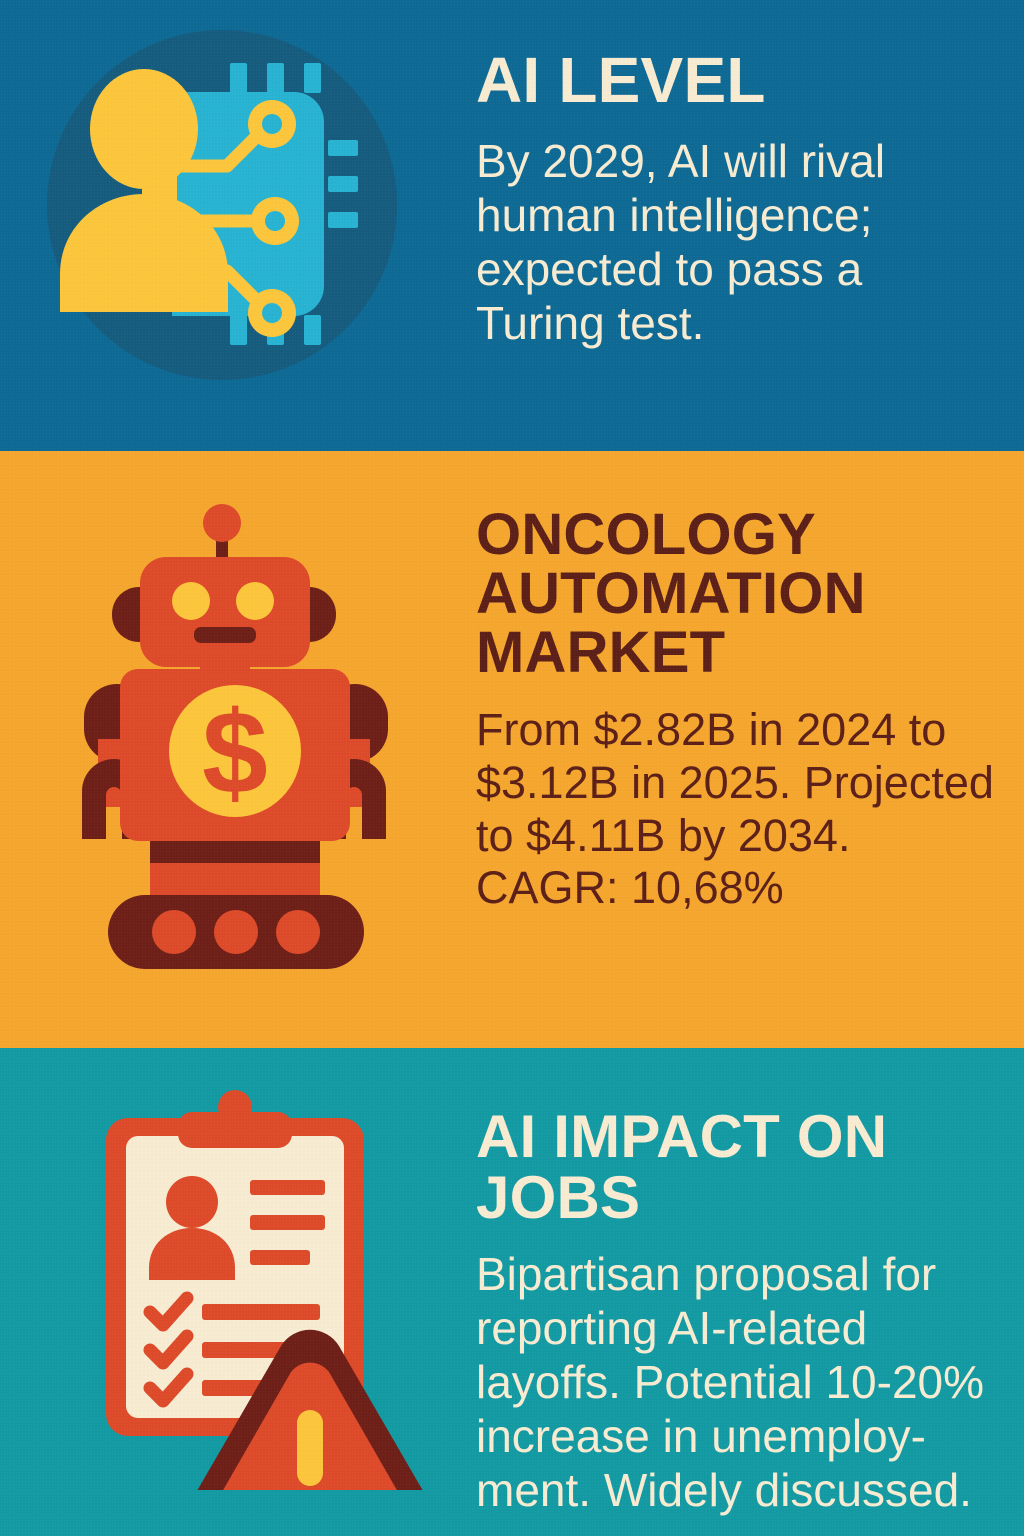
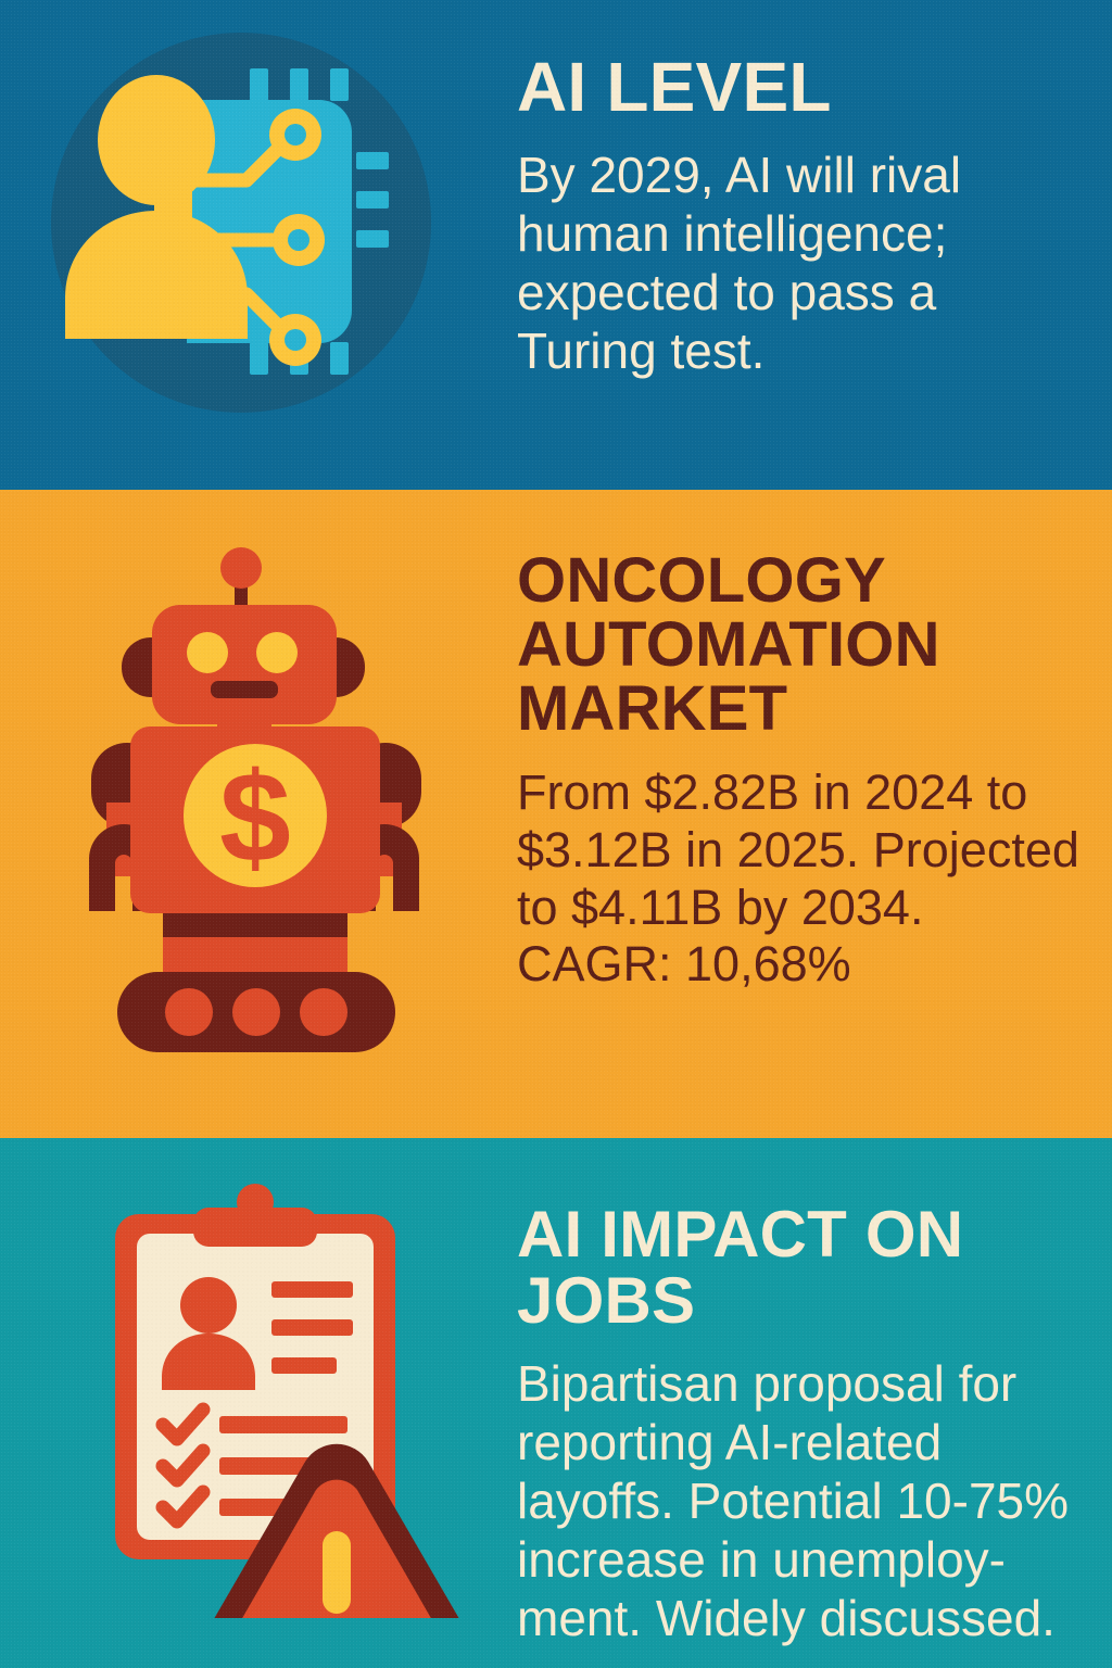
  AI LEVEL
  By 2029, AI will rival human intelligence; expected to pass a Turing test.
  $
  ONCOLOGY AUTOMATION MARKET
  From $2.82B in 2024 to $3.12B in 2025. Projected to $4.11B by 2034. CAGR: 10,68%
  AI IMPACT ON JOBS
- Bipartisan proposal for reporting AI-related layoffs. Potential 10-20% increase in unemploy-ment. Widely discussed.
+ Bipartisan proposal for reporting AI-related layoffs. Potential 10-75% increase in unemploy-ment. Widely discussed.
